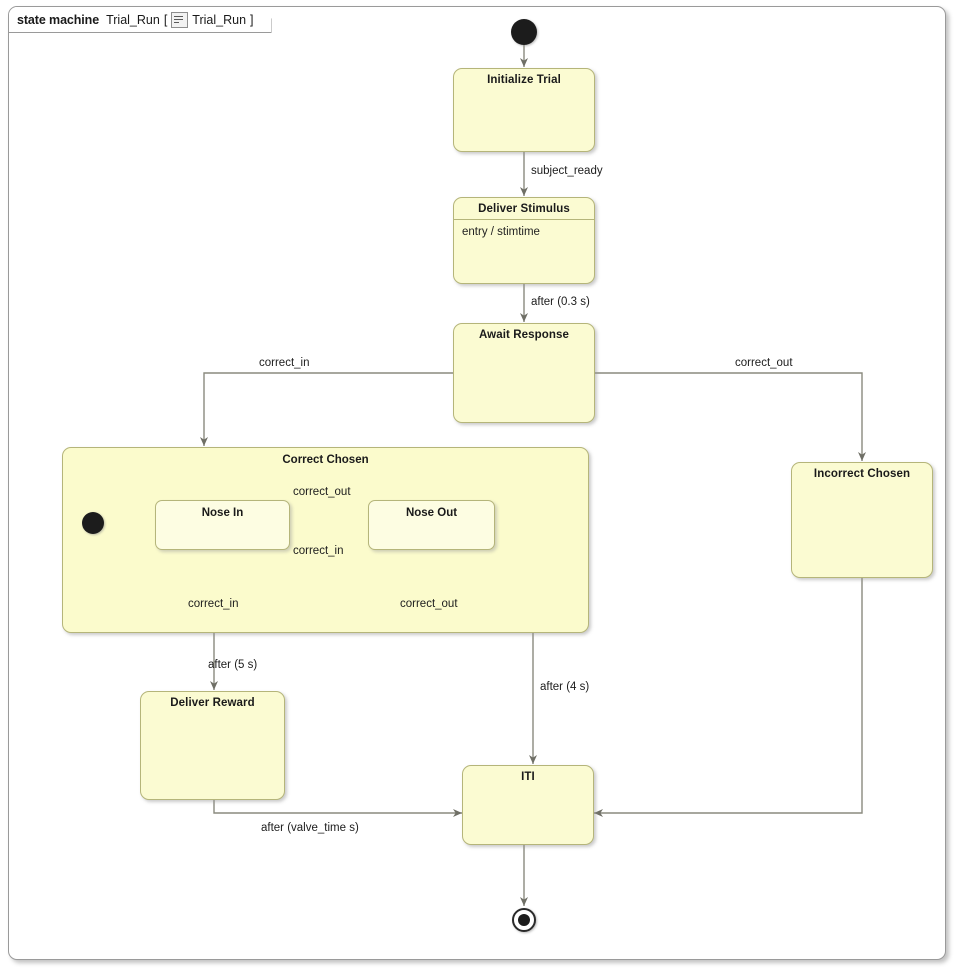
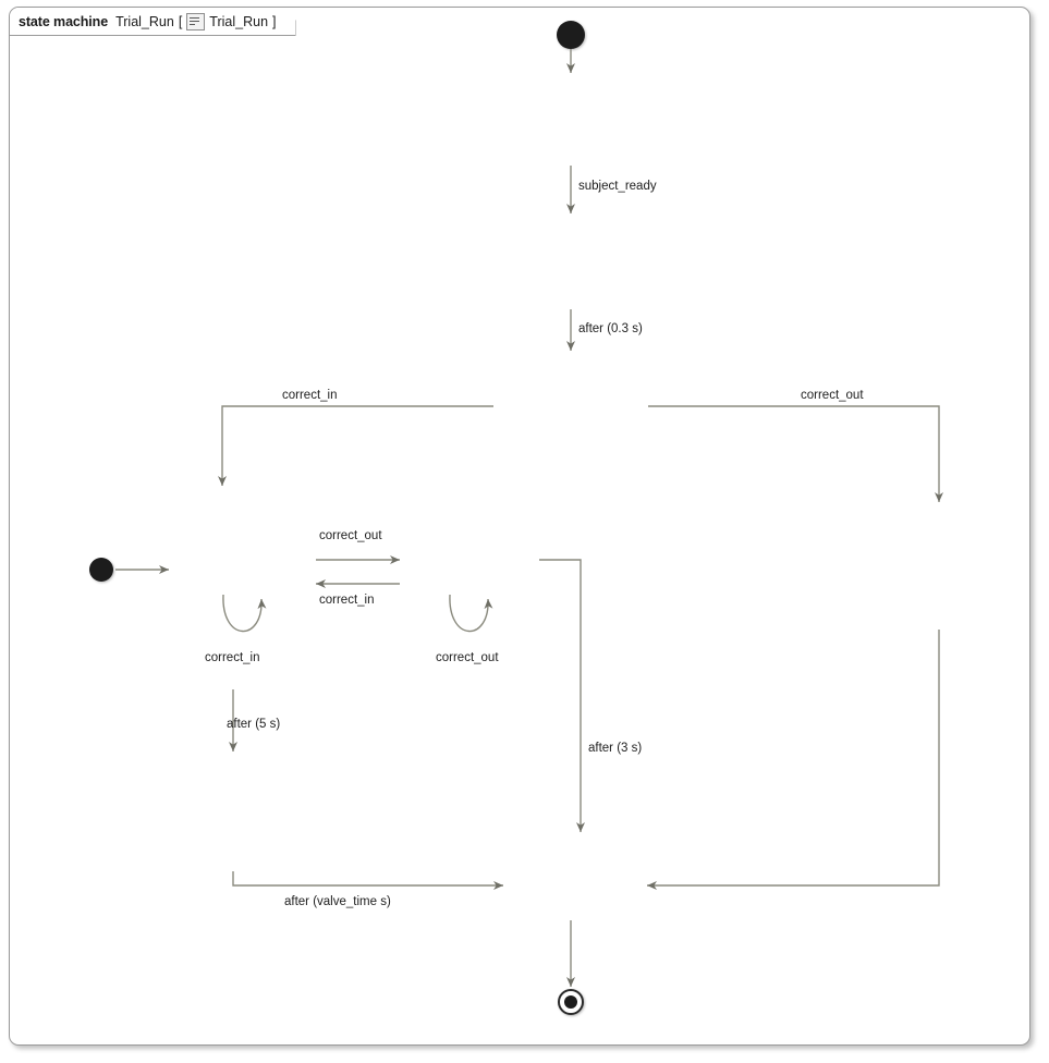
  state machine
  Trial_Run
  [
  Trial_Run
  ]
- Initialize Trial
- Deliver Stimulus
- entry / stimtime
- Await Response
- Correct Chosen
- Nose In
- Nose Out
- Incorrect Chosen
- Deliver Reward
- ITI
  subject_ready
  after (0.3 s)
  correct_in
  correct_out
  correct_out
  correct_in
  correct_in
  correct_out
  after (5 s)
- after (4 s)
+ after (3 s)
  after (valve_time s)
